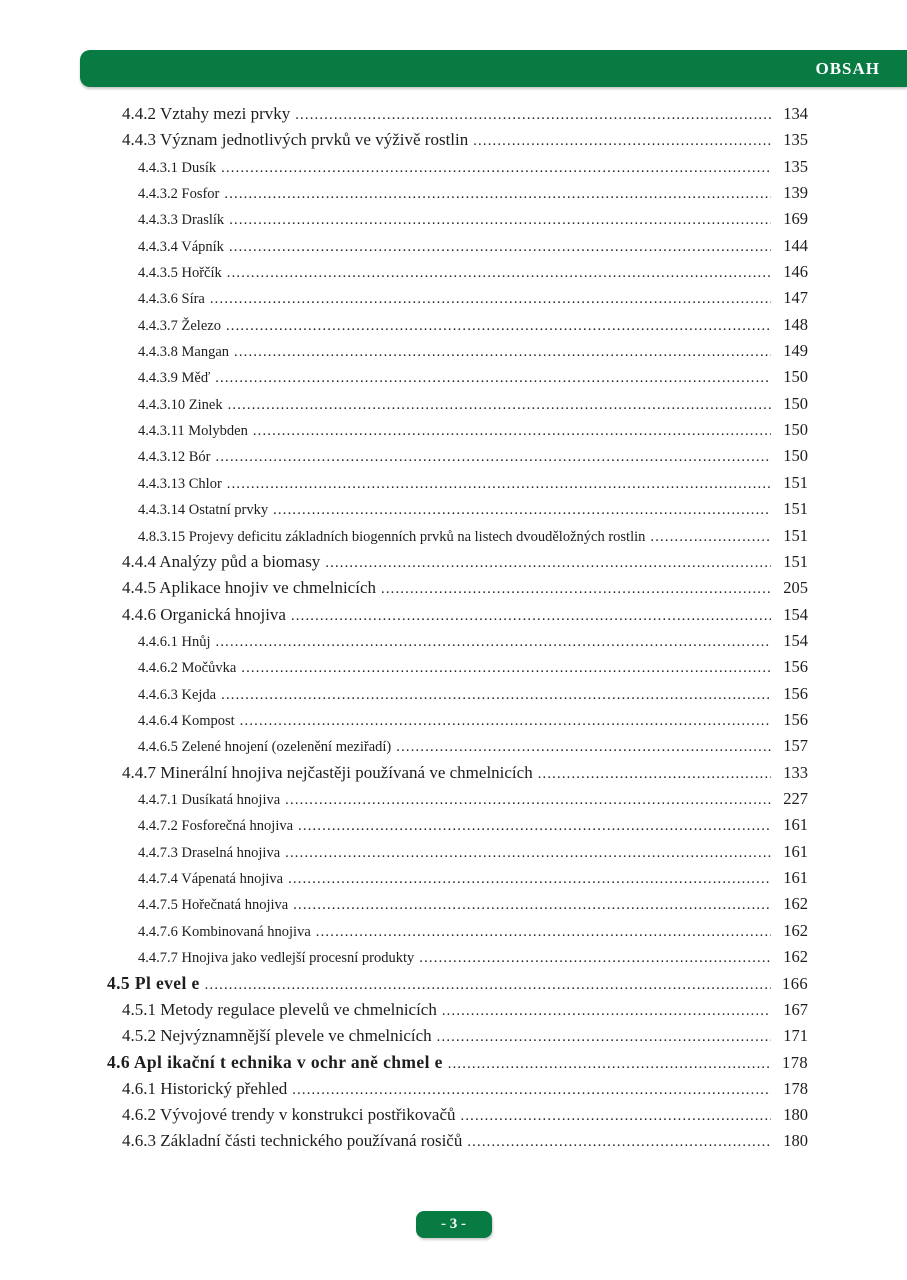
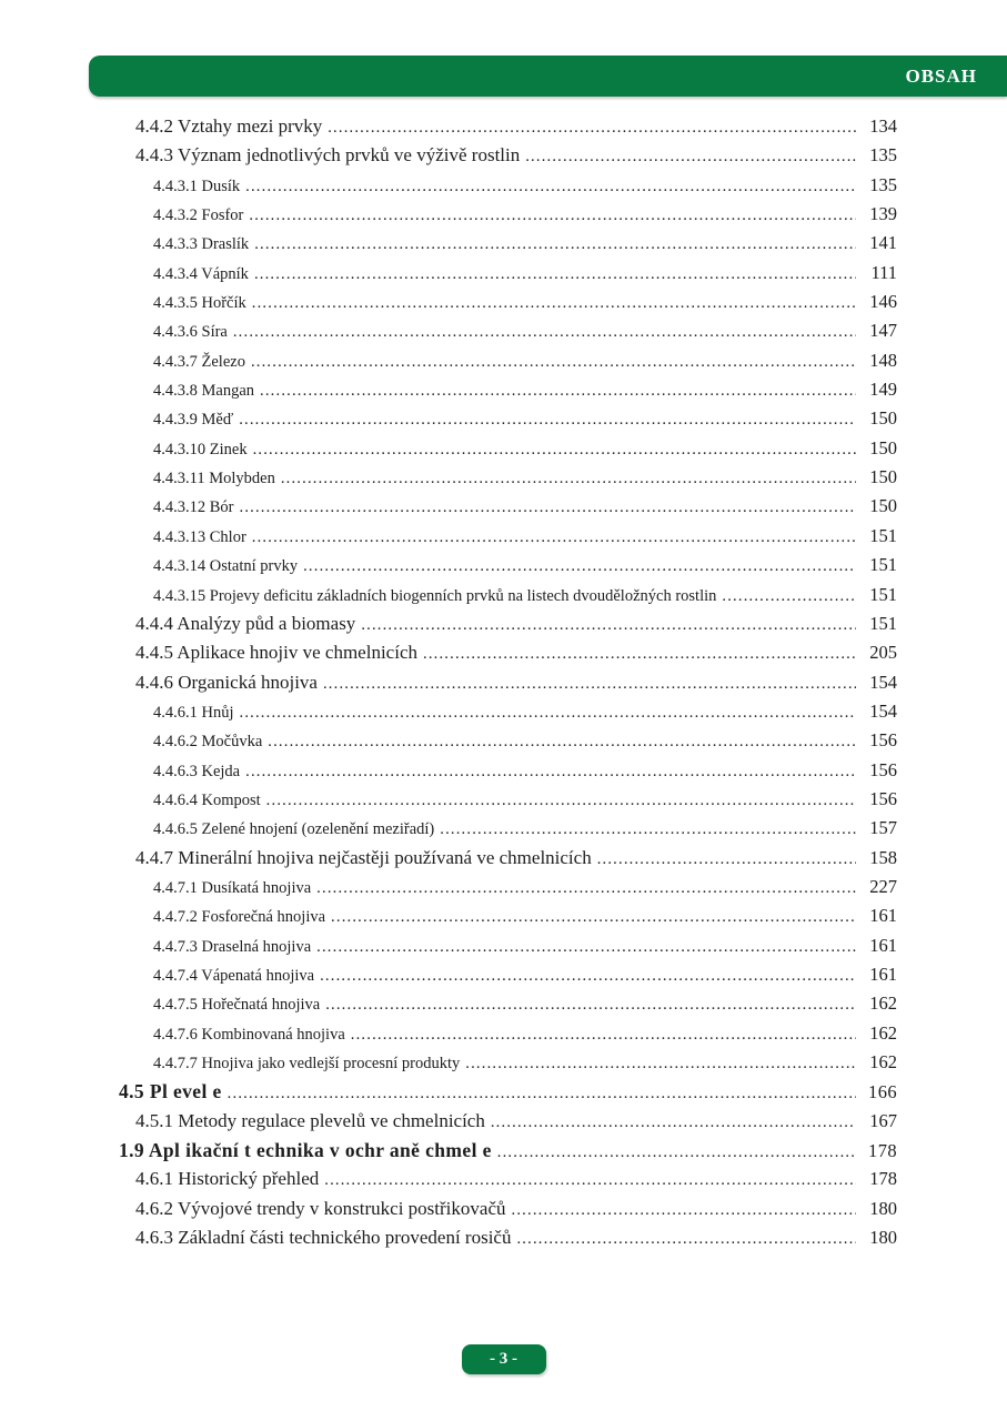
  OBSAH
  4.4.2 Vztahy mezi prvky
  134
  4.4.3 Význam jednotlivých prvků ve výživě rostlin
  135
  4.4.3.1 Dusík
  135
  4.4.3.2 Fosfor
  139
  4.4.3.3 Draslík
- 169
+ 141
  4.4.3.4 Vápník
- 144
+ 111
  4.4.3.5 Hořčík
  146
  4.4.3.6 Síra
  147
  4.4.3.7 Železo
  148
  4.4.3.8 Mangan
  149
  4.4.3.9 Měď
  150
  4.4.3.10 Zinek
  150
  4.4.3.11 Molybden
  150
  4.4.3.12 Bór
  150
  4.4.3.13 Chlor
  151
  4.4.3.14 Ostatní prvky
  151
- 4.8.3.15 Projevy deficitu základních biogenních prvků na listech dvouděložných rostlin
+ 4.4.3.15 Projevy deficitu základních biogenních prvků na listech dvouděložných rostlin
  151
  4.4.4 Analýzy půd a biomasy
  151
  4.4.5 Aplikace hnojiv ve chmelnicích
  205
  4.4.6 Organická hnojiva
  154
  4.4.6.1 Hnůj
  154
  4.4.6.2 Močůvka
  156
  4.4.6.3 Kejda
  156
  4.4.6.4 Kompost
  156
  4.4.6.5 Zelené hnojení (ozelenění meziřadí)
  157
  4.4.7 Minerální hnojiva nejčastěji používaná ve chmelnicích
- 133
+ 158
  4.4.7.1 Dusíkatá hnojiva
  227
  4.4.7.2 Fosforečná hnojiva
  161
  4.4.7.3 Draselná hnojiva
  161
  4.4.7.4 Vápenatá hnojiva
  161
  4.4.7.5 Hořečnatá hnojiva
  162
  4.4.7.6 Kombinovaná hnojiva
  162
  4.4.7.7 Hnojiva jako vedlejší procesní produkty
  162
  4.5 Pl evel e
  166
  4.5.1 Metody regulace plevelů ve chmelnicích
  167
- 4.5.2 Nejvýznamnější plevele ve chmelnicích
- 171
- 4.6 Apl ikační t echnika v ochr aně chmel e
+ 1.9 Apl ikační t echnika v ochr aně chmel e
  178
  4.6.1 Historický přehled
  178
  4.6.2 Vývojové trendy v konstrukci postřikovačů
  180
- 4.6.3 Základní části technického používaná rosičů
+ 4.6.3 Základní části technického provedení rosičů
  180
  - 3 -
